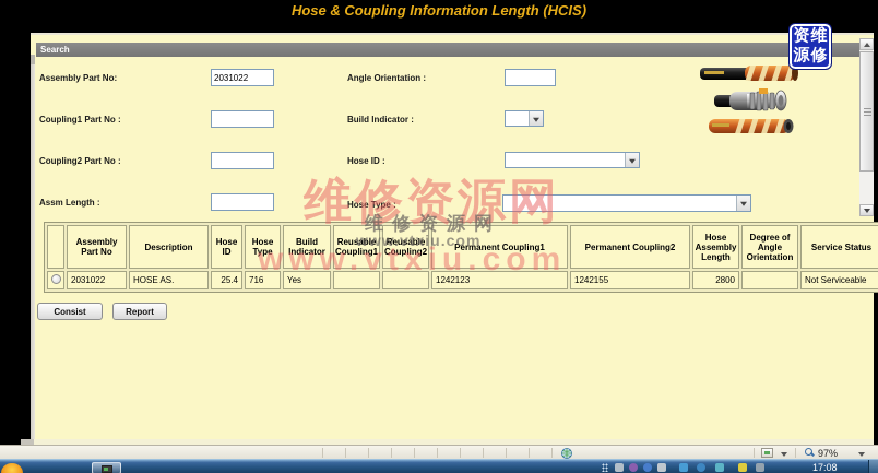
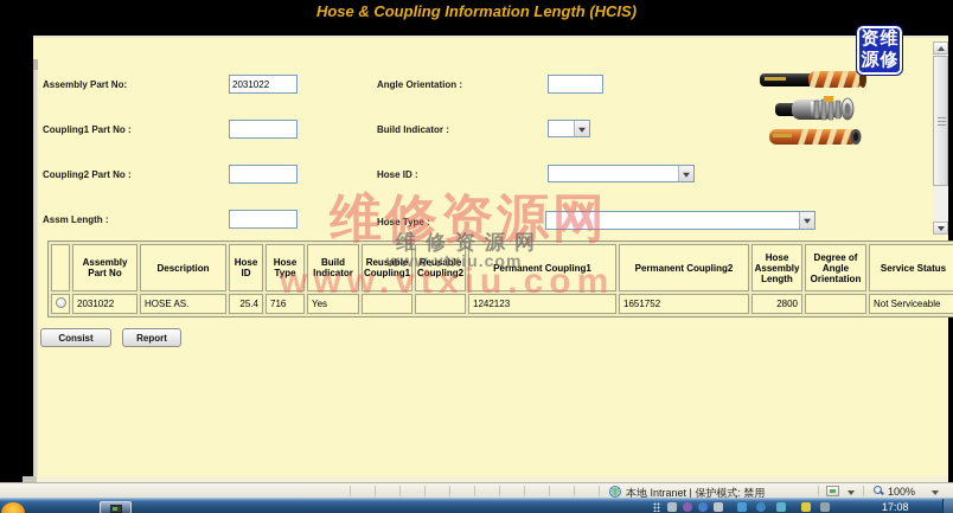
  Hose & Coupling Information Length (HCIS)
  资
  维
  源
  修
- Search
  Assembly Part No:
  2031022
  Angle Orientation :
  Coupling1 Part No :
  Build Indicator :
  Coupling2 Part No :
  Hose ID :
  Assm Length :
  Hose Type :
  	Assembly Part No	Description	Hose ID	Hose Type	Build Indicator	Reusable Coupling1	Reusable Coupling2	Permanent Coupling1	Permanent Coupling2	Hose Assembly Length	Degree of Angle Orientation	Service Status
- 	2031022	HOSE AS.	25.4	716	Yes			1242123	1242155	2800		Not Serviceable
+ 	2031022	HOSE AS.	25.4	716	Yes			1242123	1651752	2800		Not Serviceable
  Consist
  Report
  维修资源网
  维修资源网
  www.vtxiu.com
  www.vtxiu.com
+ 本地 Intranet | 保护模式: 禁用
- 97%
+ 100%
  17:08
